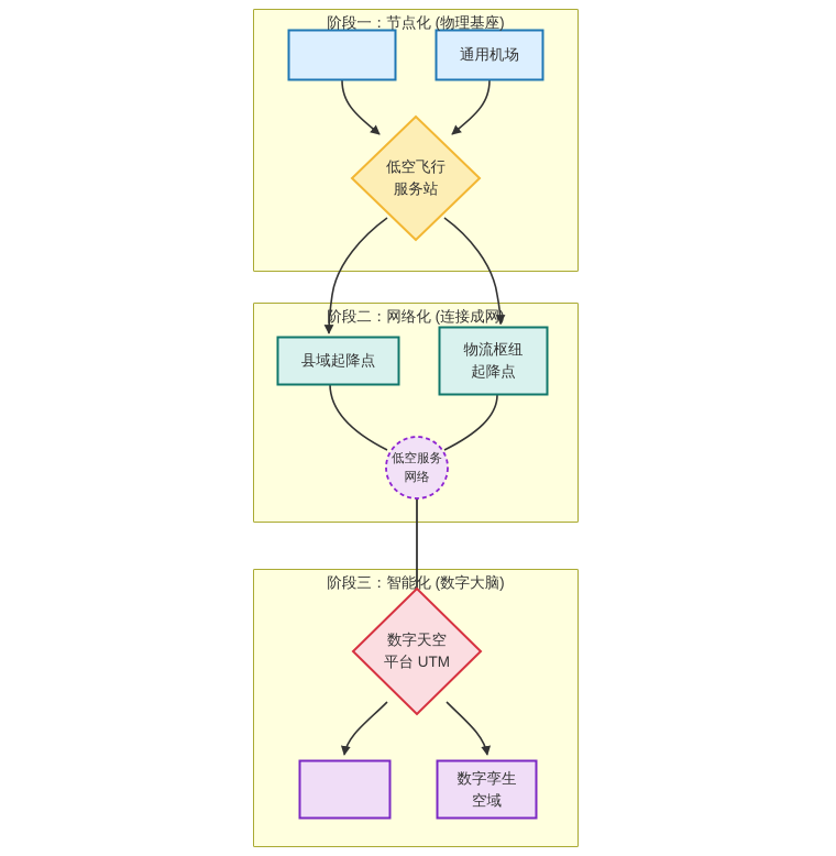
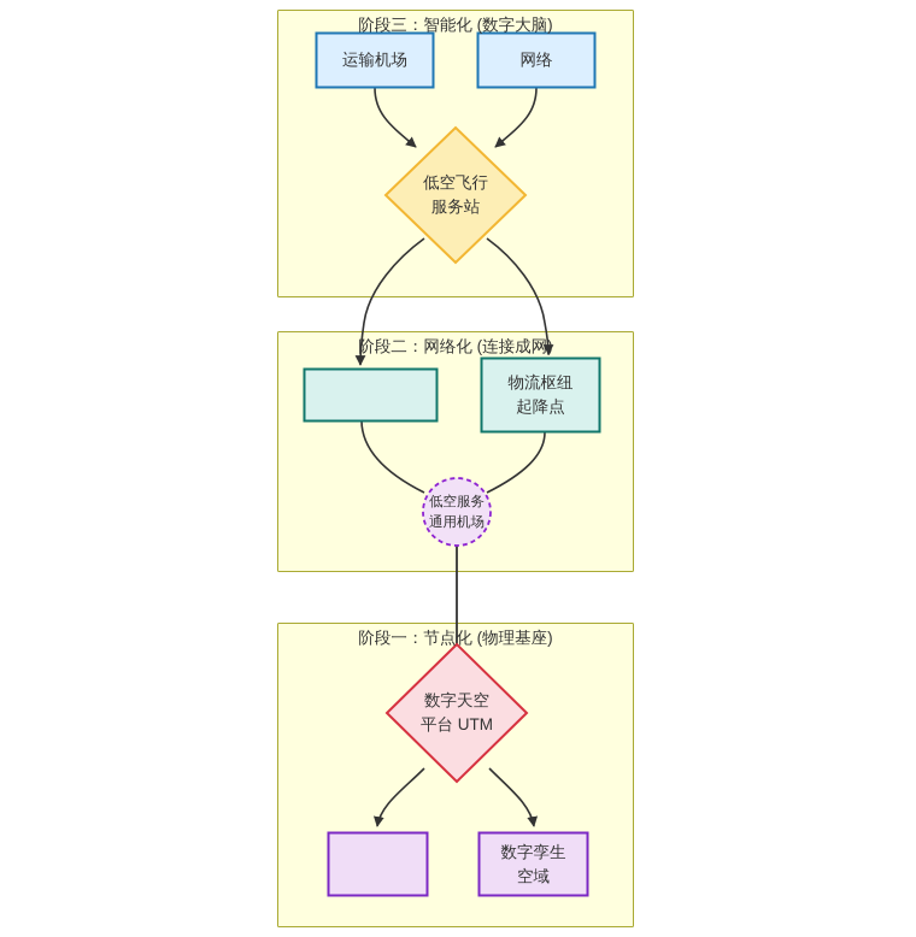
- 阶段一：节点化 (物理基座)
+ 阶段三：智能化 (数字大脑)
  阶段二：网络化 (连接成网)
- 阶段三：智能化 (数字大脑)
+ 阶段一：节点化 (物理基座)
+ 运输机场
- 通用机场
+ 网络
  低空飞行
  服务站
- 县域起降点
  物流枢纽
  起降点
  低空服务
- 网络
+ 通用机场
  数字天空
  平台 UTM
  数字孪生
  空域
